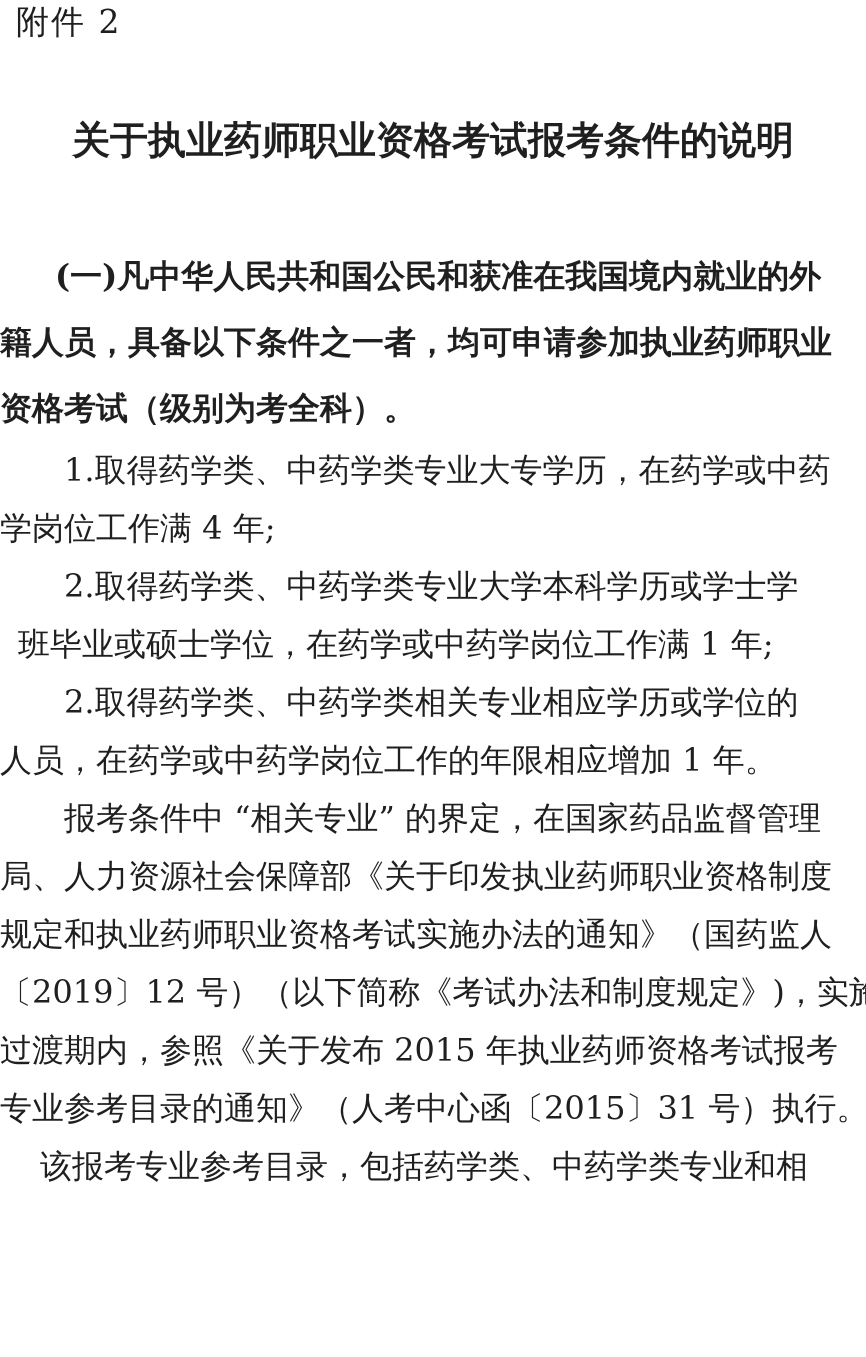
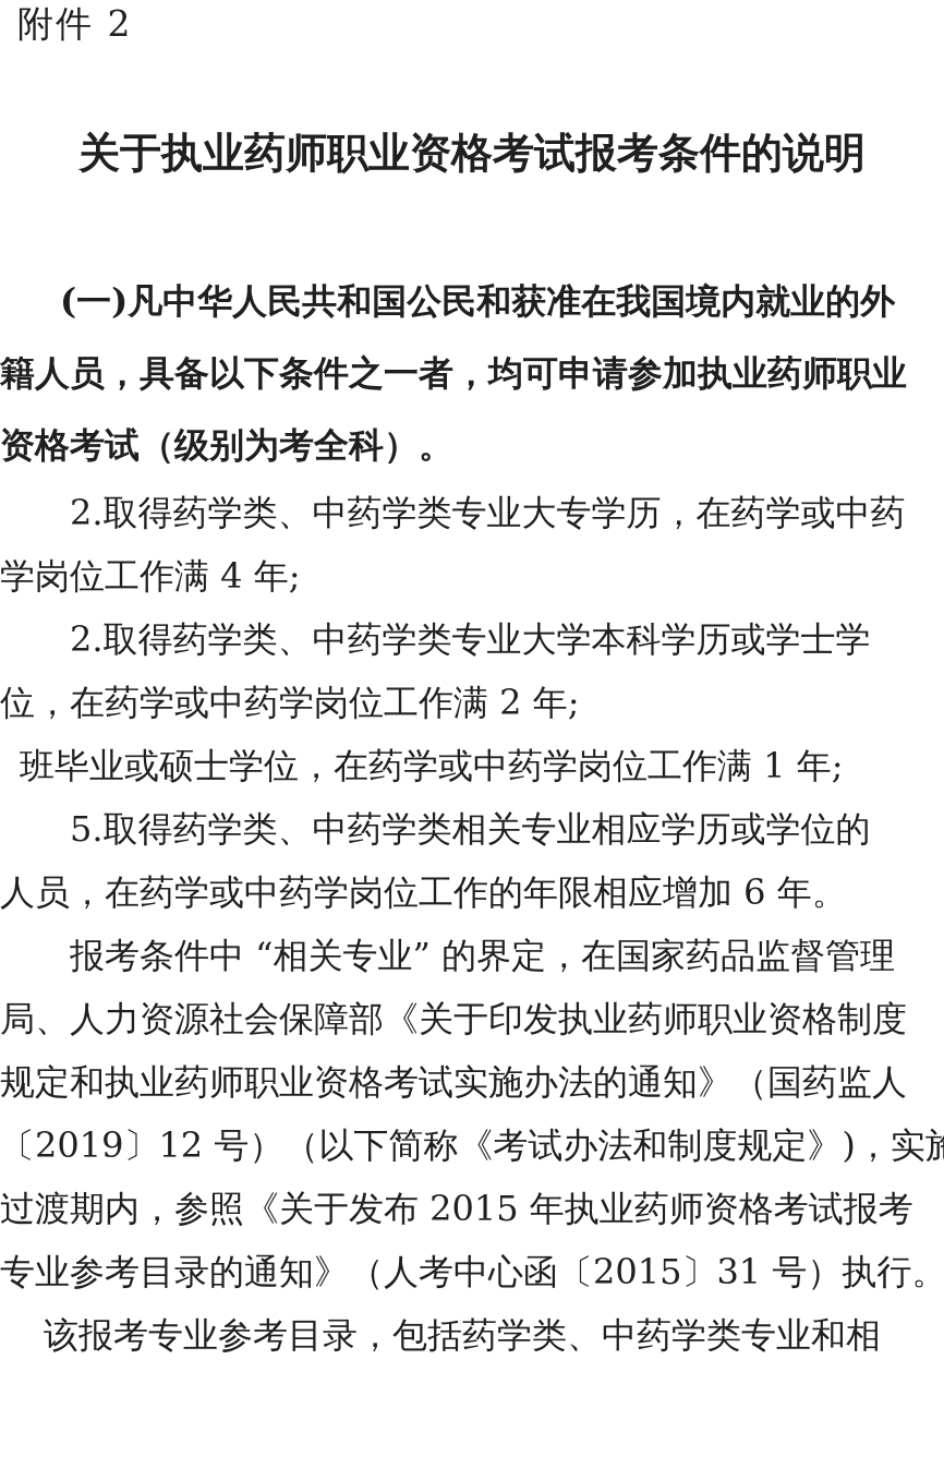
  附件 2
  关于执业药师职业资格考试报考条件的说明
  (一)凡中华人民共和国公民和获准在我国境内就业的外
  籍人员，具备以下条件之一者，均可申请参加执业药师职业
  资格考试（级别为考全科）。
- 1.取得药学类、中药学类专业大专学历，在药学或中药
+ 2.取得药学类、中药学类专业大专学历，在药学或中药
  学岗位工作满 4 年;
  2.取得药学类、中药学类专业大学本科学历或学士学
+ 位，在药学或中药学岗位工作满 2 年;
  班毕业或硕士学位，在药学或中药学岗位工作满 1 年;
- 2.取得药学类、中药学类相关专业相应学历或学位的
+ 5.取得药学类、中药学类相关专业相应学历或学位的
- 人员，在药学或中药学岗位工作的年限相应增加 1 年。
+ 人员，在药学或中药学岗位工作的年限相应增加 6 年。
  报考条件中 “相关专业” 的界定，在国家药品监督管理
  局、人力资源社会保障部《关于印发执业药师职业资格制度
  规定和执业药师职业资格考试实施办法的通知》（国药监人
  〔2019〕12 号）（以下简称《考试办法和制度规定》)，实施
  过渡期内，参照《关于发布 2015 年执业药师资格考试报考
  专业参考目录的通知》（人考中心函〔2015〕31 号）执行。
  该报考专业参考目录，包括药学类、中药学类专业和相
